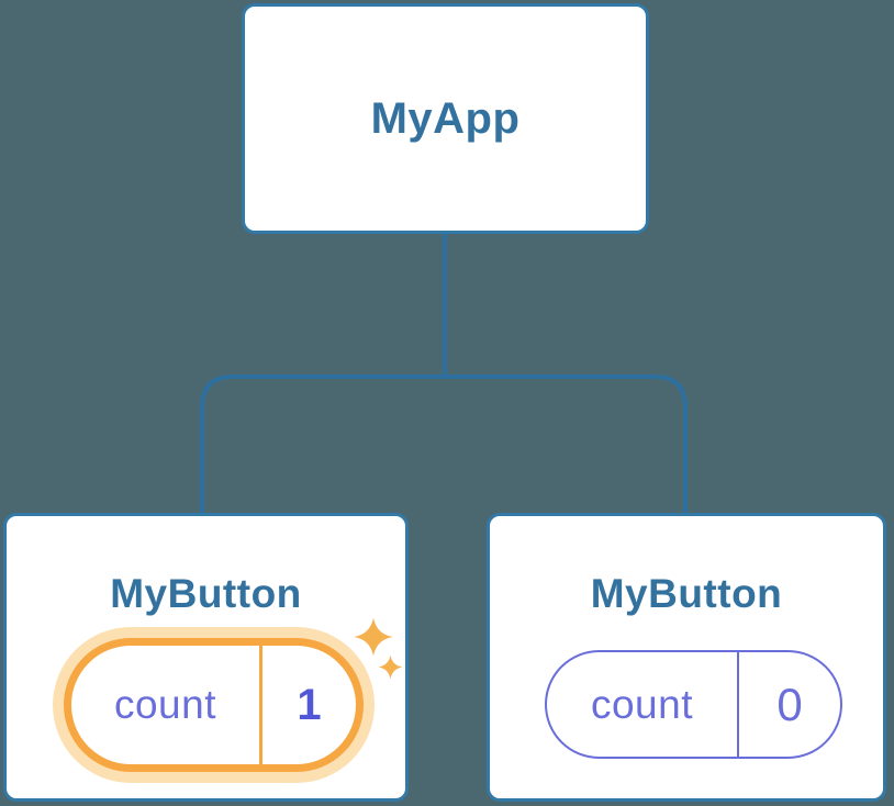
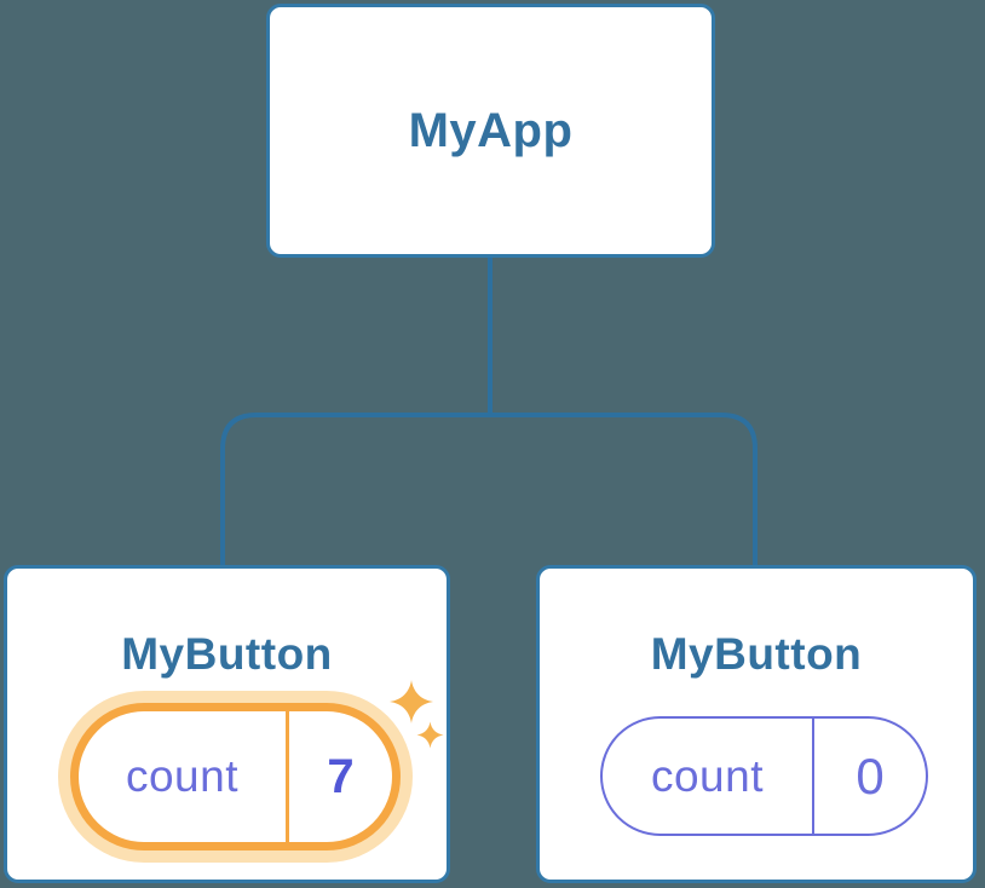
  MyApp
  MyButton
  count
- 1
+ 7
  MyButton
  count
  0
